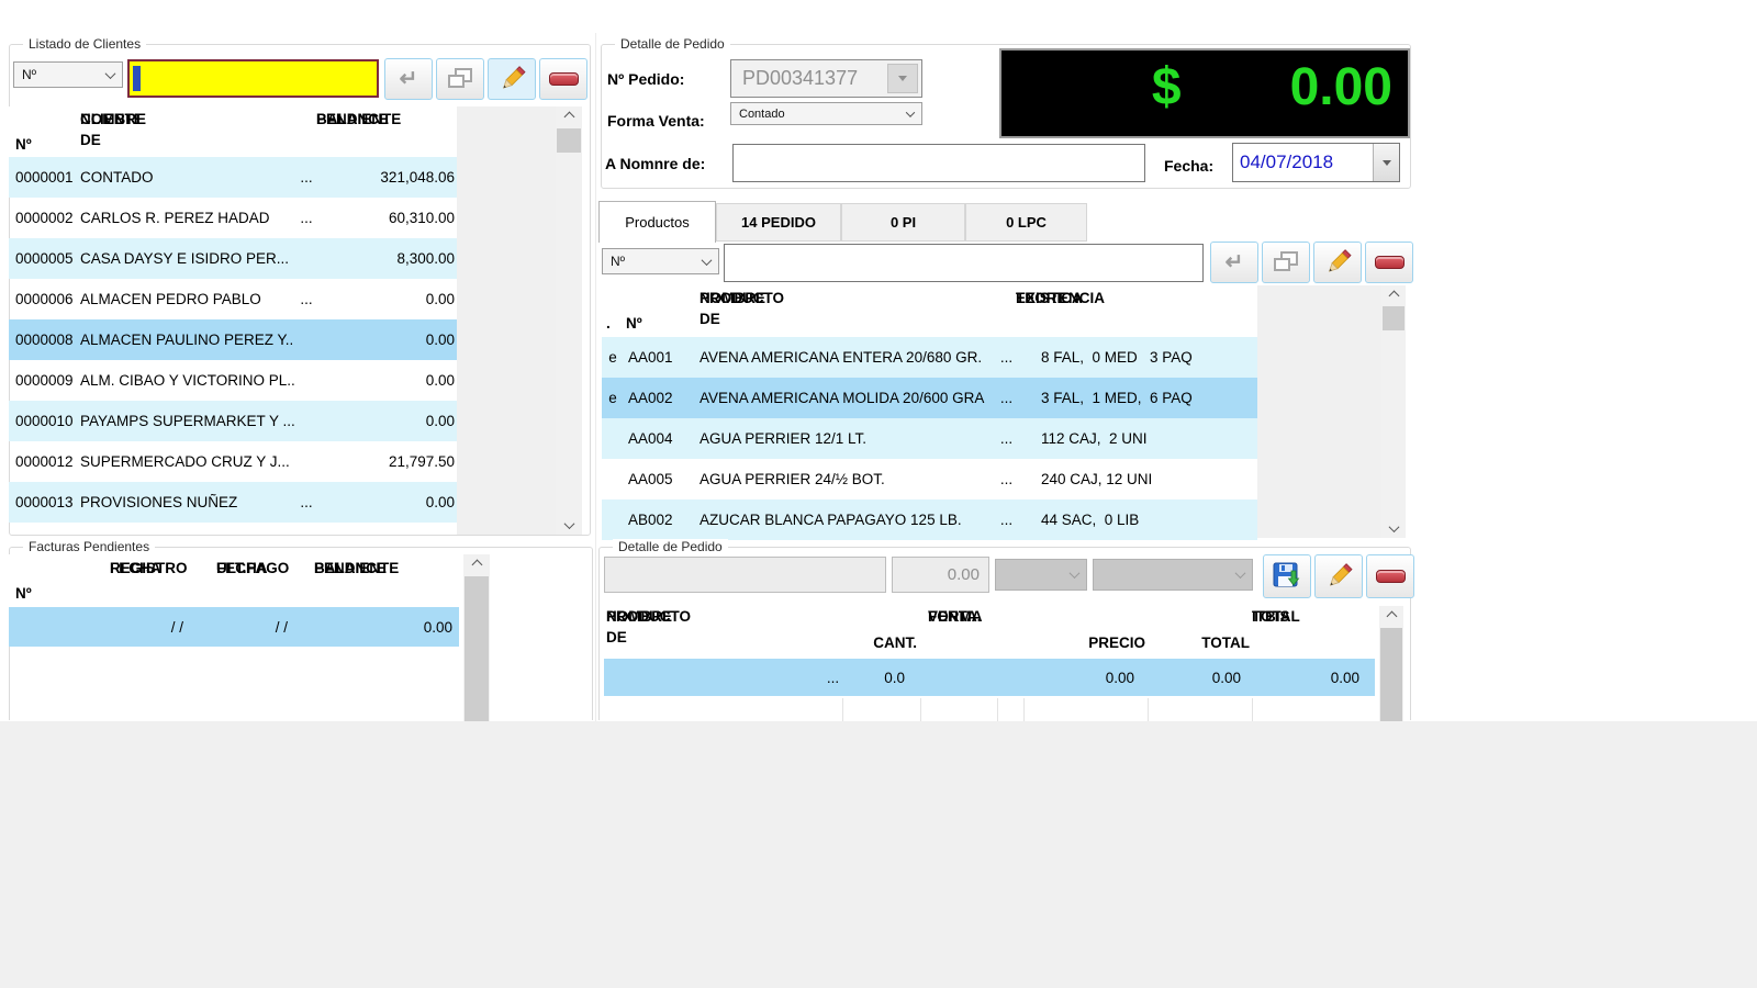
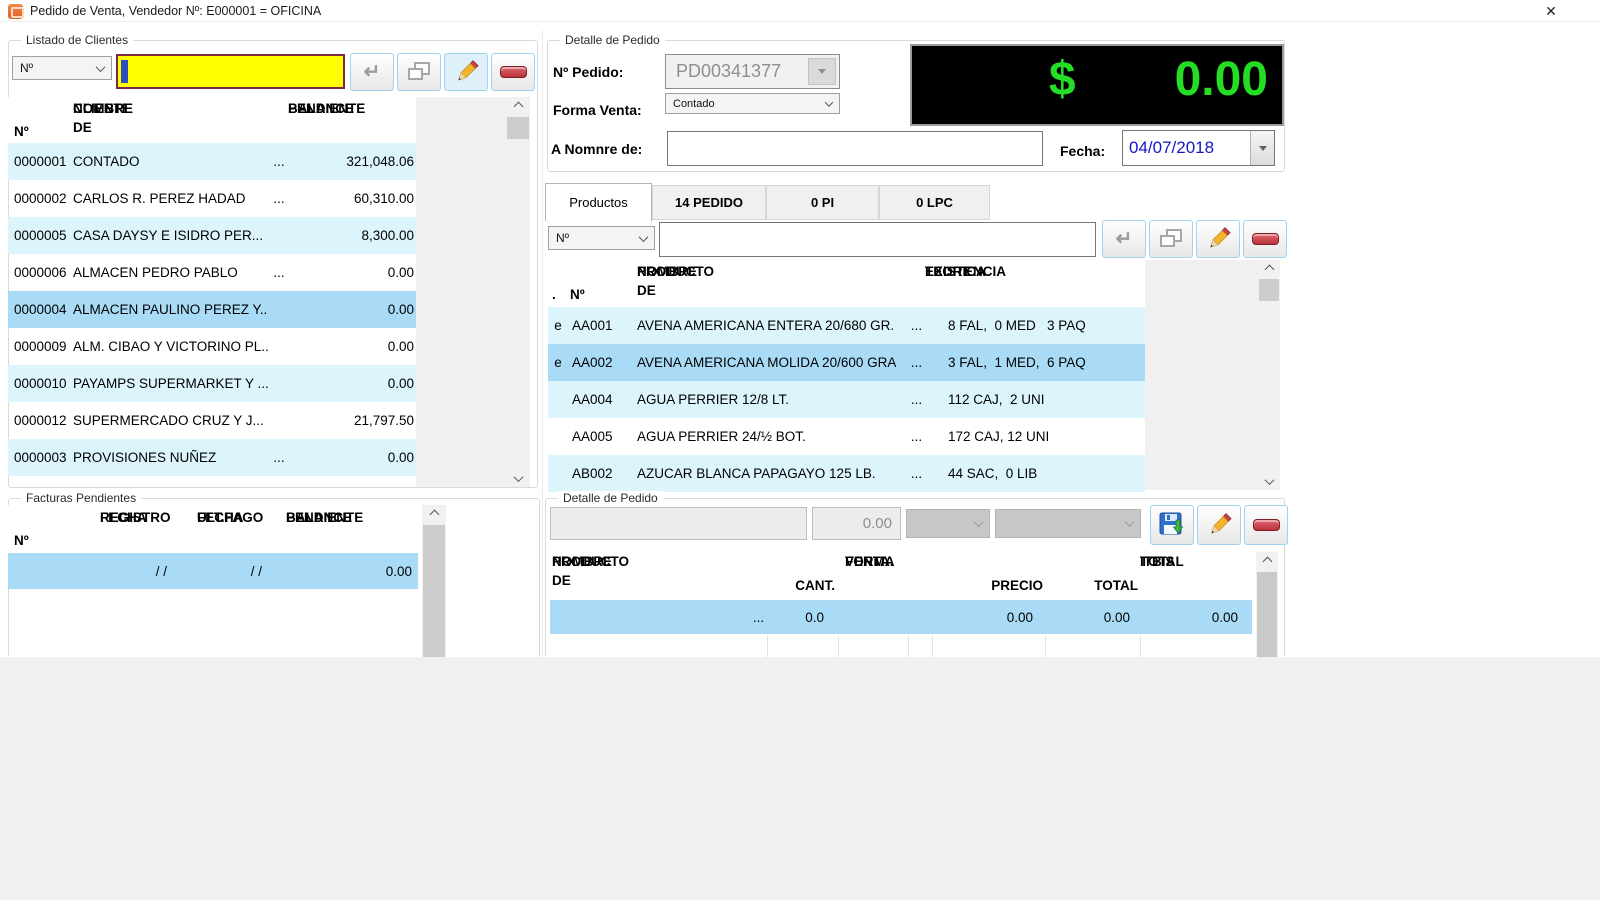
+ Pedido de Venta, Vendedor Nº: E000001 = OFICINA
+ ✕
  Listado de Clientes
  Nº
  ↵
  Nº
  NOMBRE DE
  CLIENTE
  BALANCE
  PENDIENTE
  0000001
  CONTADO
  ...
  321,048.06
  0000002
  CARLOS R. PEREZ HADAD
  ...
  60,310.00
  0000005
  CASA DAYSY E ISIDRO PER...
  8,300.00
  0000006
  ALMACEN PEDRO PABLO
  ...
  0.00
- 0000008
+ 0000004
  ALMACEN PAULINO PEREZ Y..
  0.00
  0000009
  ALM. CIBAO Y VICTORINO PL..
  0.00
  0000010
  PAYAMPS SUPERMARKET Y ...
  0.00
  0000012
  SUPERMERCADO CRUZ Y J...
  21,797.50
- 0000013
+ 0000003
  PROVISIONES NUÑEZ
  ...
  0.00
  Facturas Pendientes
  Nº
  FECHA
  REGISTRO
  FECHA
  ULT.PAGO
  BALANCE
  PENDIENTE
  / /
  / /
  0.00
  Detalle de Pedido
  Nº Pedido:
  PD00341377
  Forma Venta:
  Contado
  A Nomnre de:
  Fecha:
  04/07/2018
  $
  0.00
  Productos
  14 PEDIDO
  0 PI
  0 LPC
  Nº
  ↵
  .
  Nº
  NOMBRE DE
  PRODUCTO
  EXISTENCIA
  TEORICA
  e
  AA001
  AVENA AMERICANA ENTERA 20/680 GR.
  ...
  8 FAL, 0 MED 3 PAQ
  e
  AA002
  AVENA AMERICANA MOLIDA 20/600 GRA
  ...
  3 FAL, 1 MED, 6 PAQ
  AA004
- AGUA PERRIER 12/1 LT.
+ AGUA PERRIER 12/8 LT.
  ...
  112 CAJ, 2 UNI
  AA005
  AGUA PERRIER 24/½ BOT.
  ...
- 240 CAJ, 12 UNI
+ 172 CAJ, 12 UNI
  AB002
  AZUCAR BLANCA PAPAGAYO 125 LB.
  ...
  44 SAC, 0 LIB
  Detalle de Pedido
  0.00
  NOMBRE DE
  PRODUCTO
  CANT.
  FORMA
  VENTA.
  PRECIO
  TOTAL
  TOTAL
  ITBIS
  ...
  0.0
  0.00
  0.00
  0.00
